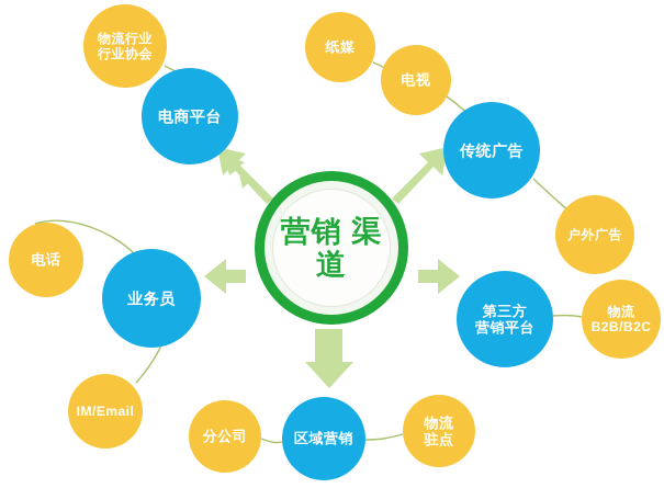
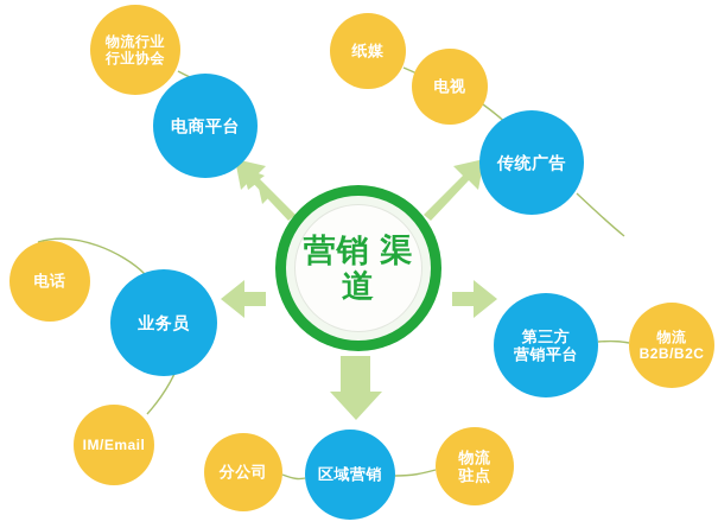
  营销 渠道
  电商平台
  传统广告
  业务员
  第三方
  营销平台
  区域营销
  物流行业
  行业协会
  纸媒
  电视
- 户外广告
  物流
  B2B/B2C
  电话
  IM/Email
  分公司
  物流
  驻点
